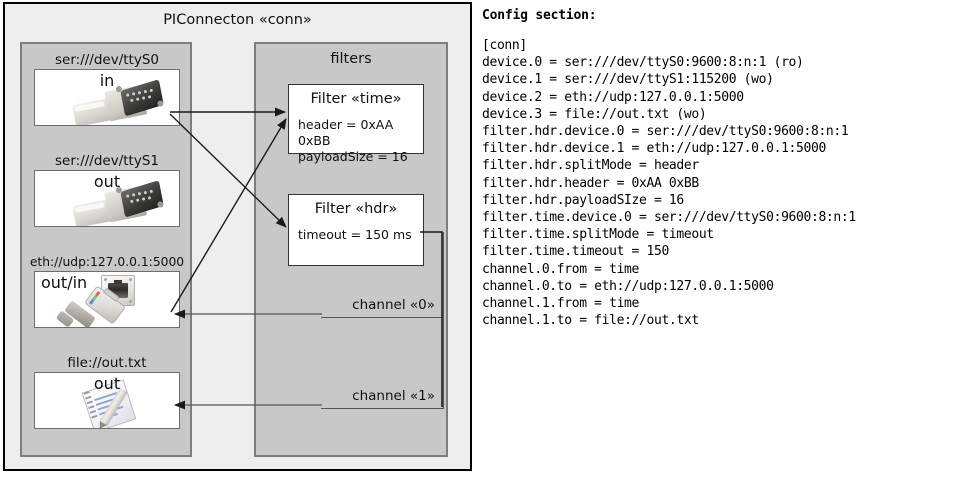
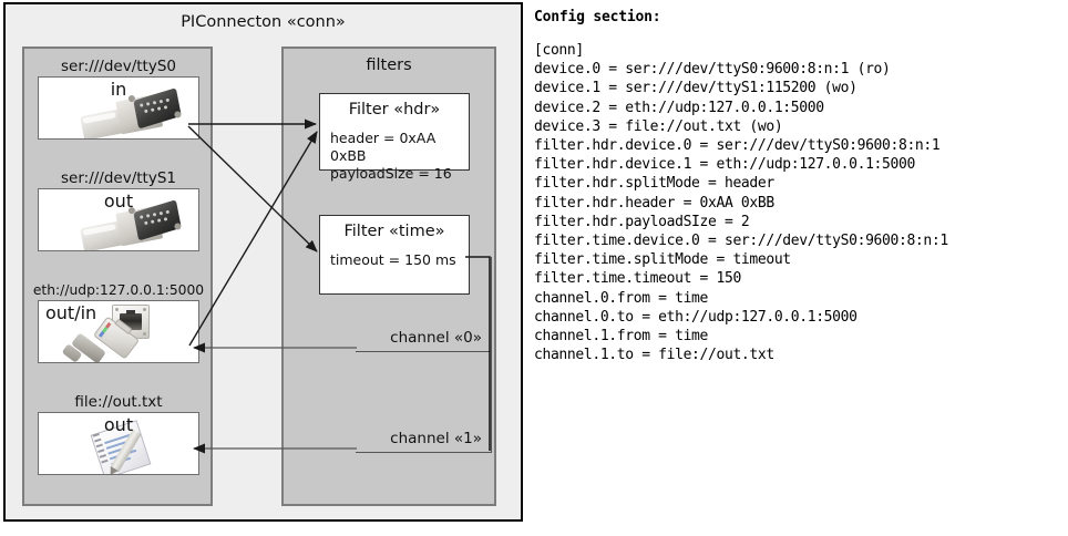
  PIConnecton «conn»
  ser:///dev/ttyS0
  in
  ser:///dev/ttyS1
  out
  eth://udp:127.0.0.1:5000
  out/in
  file://out.txt
  out
  filters
- Filter «time»
+ Filter «hdr»
  header = 0xAA 0xBB
  payloadSize = 16
- Filter «hdr»
+ Filter «time»
  timeout = 150 ms
  channel «0»
  channel «1»
  Config section:
  [conn]
  device.0 = ser:///dev/ttyS0:9600:8:n:1 (ro)
  device.1 = ser:///dev/ttyS1:115200 (wo)
  device.2 = eth://udp:127.0.0.1:5000
  device.3 = file://out.txt (wo)
  filter.hdr.device.0 = ser:///dev/ttyS0:9600:8:n:1
  filter.hdr.device.1 = eth://udp:127.0.0.1:5000
  filter.hdr.splitMode = header
  filter.hdr.header = 0xAA 0xBB
- filter.hdr.payloadSIze = 16
+ filter.hdr.payloadSIze = 2
  filter.time.device.0 = ser:///dev/ttyS0:9600:8:n:1
  filter.time.splitMode = timeout
  filter.time.timeout = 150
  channel.0.from = time
  channel.0.to = eth://udp:127.0.0.1:5000
  channel.1.from = time
  channel.1.to = file://out.txt
